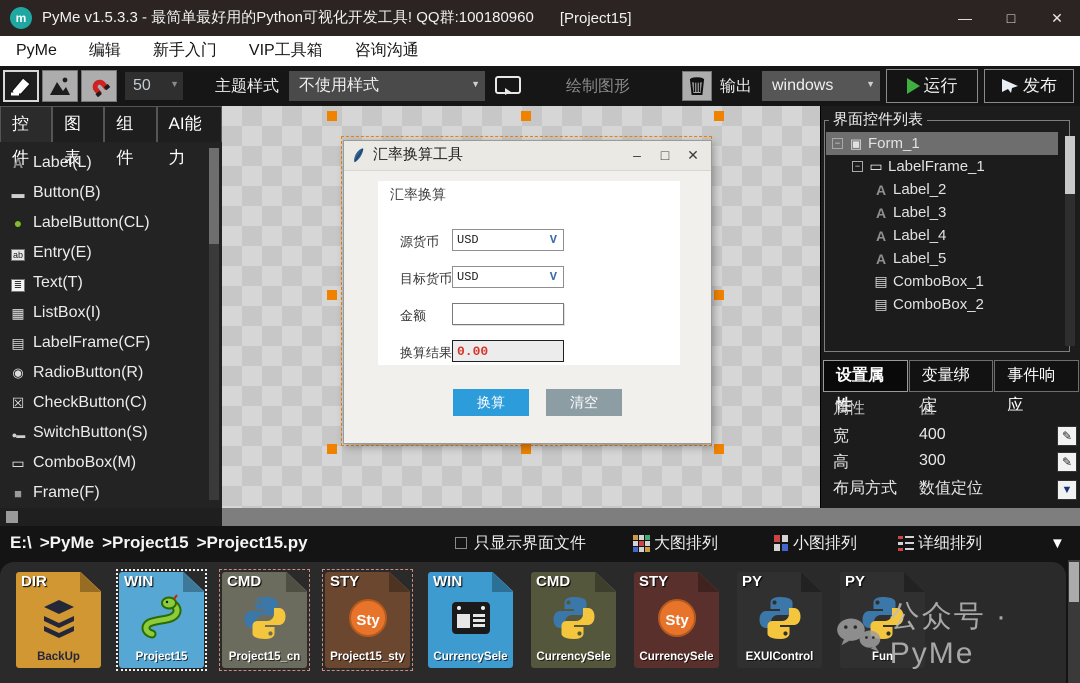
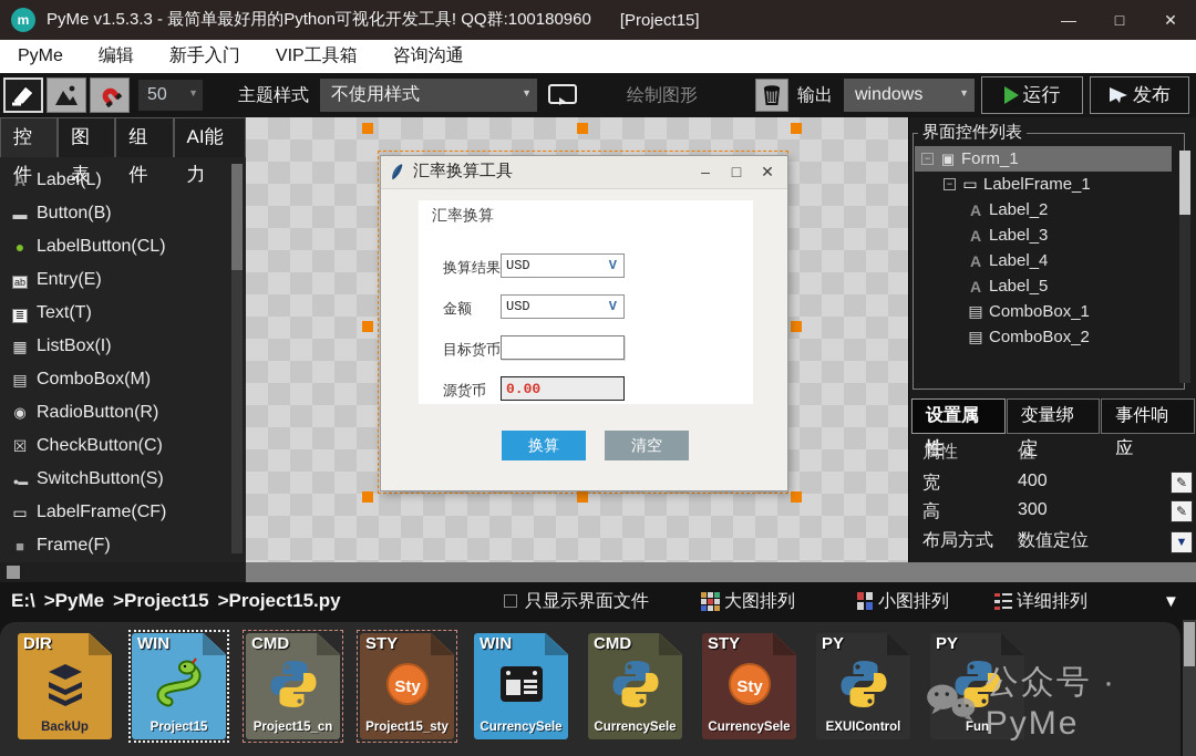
  m
  PyMe v1.5.3.3 - 最简单最好用的Python可视化开发工具! QQ群:100180960
  [Project15]
  —
  □
  ✕
  PyMe
  编辑
  新手入门
  VIP工具箱
  咨询沟通
  50
  ▼
  主题样式
  不使用样式
  ▼
  绘制图形
  输出
  windows
  ▼
  运行
  发布
  控件
  图表
  组件
  AI能力
  Label(L)
  Button(B)
  LabelButton(CL)
  Entry(E)
  Text(T)
  ListBox(I)
- LabelFrame(CF)
+ ComboBox(M)
  RadioButton(R)
  CheckButton(C)
  SwitchButton(S)
- ComboBox(M)
+ LabelFrame(CF)
  Frame(F)
  汇率换算工具
  –
  □
  ✕
  汇率换算
- 源货币
+ 换算结果
  USD
  V
- 目标货币
+ 金额
  USD
  V
- 金额
+ 目标货币
- 换算结果
+ 源货币
  0.00
  换算
  清空
  界面控件列表
  −
  Form_1
  −
  LabelFrame_1
  Label_2
  Label_3
  Label_4
  Label_5
  ComboBox_1
  ComboBox_2
  设置属性
  变量绑定
  事件响应
  属性
  值
  宽
  400
  ✎
  高
  300
  ✎
  布局方式
  数值定位
  ▼
  E:\
  >PyMe
  >Project15
  >Project15.py
  只显示界面文件
  大图排列
  小图排列
  详细排列
  ▼
  DIR
  BackUp
  WIN
  Project15
  CMD
  Project15_cn
  STY
  Project15_sty
  WIN
  CurrencySele
  CMD
  CurrencySele
  STY
  CurrencySele
  PY
  EXUIControl
  PY
  Fun
  公众号 · PyMe
